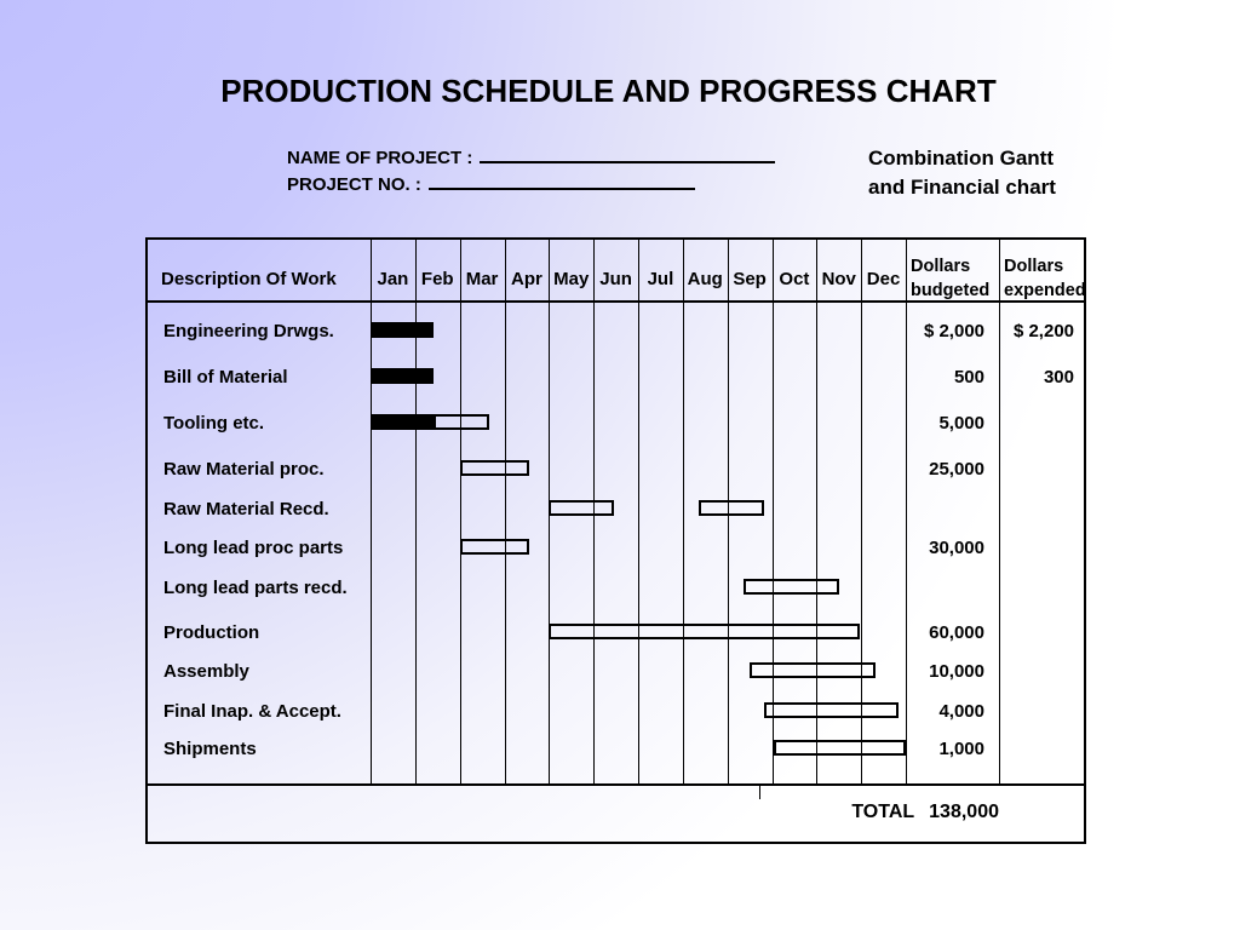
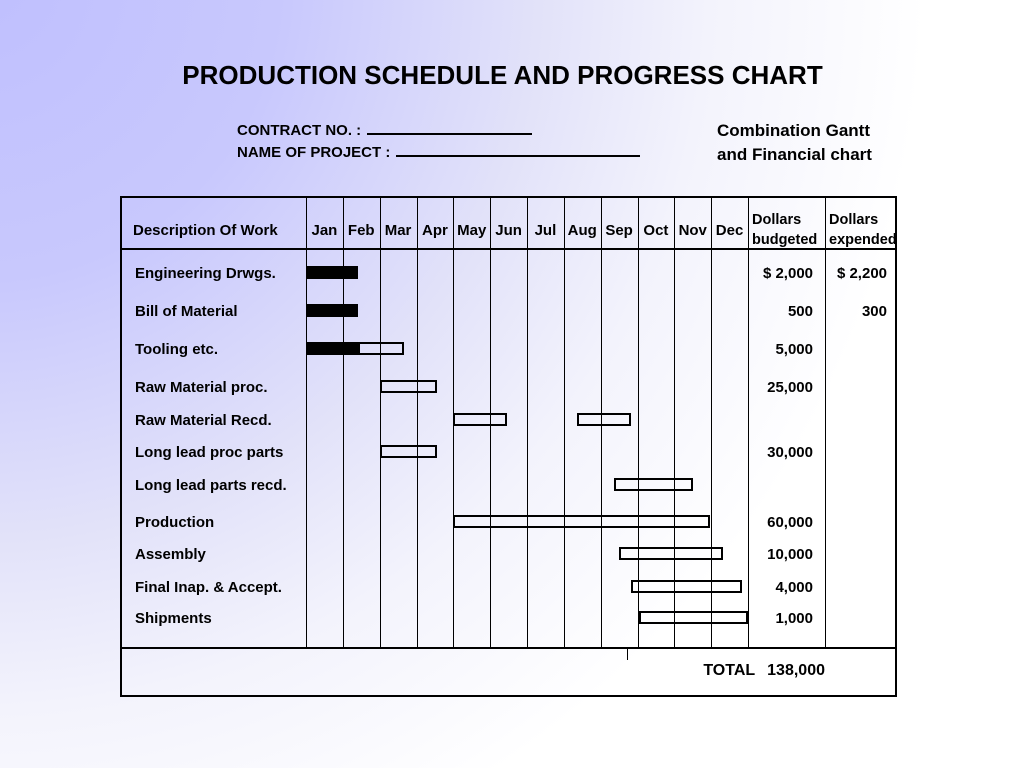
  PRODUCTION SCHEDULE AND PROGRESS CHART
+ CONTRACT NO. :
  NAME OF PROJECT :
- PROJECT NO. :
  Combination Gantt
  and Financial chart
  Description Of Work
  Dollars
  budgeted
  Dollars
  expended
  Jan
  Feb
  Mar
  Apr
  May
  Jun
  Jul
  Aug
  Sep
  Oct
  Nov
  Dec
  Engineering Drwgs.
  $ 2,000
  $ 2,200
  Bill of Material
  500
  300
  Tooling etc.
  5,000
  Raw Material proc.
  25,000
  Raw Material Recd.
  Long lead proc parts
  30,000
  Long lead parts recd.
  Production
  60,000
  Assembly
  10,000
  Final Inap. & Accept.
  4,000
  Shipments
  1,000
  TOTAL 138,000
